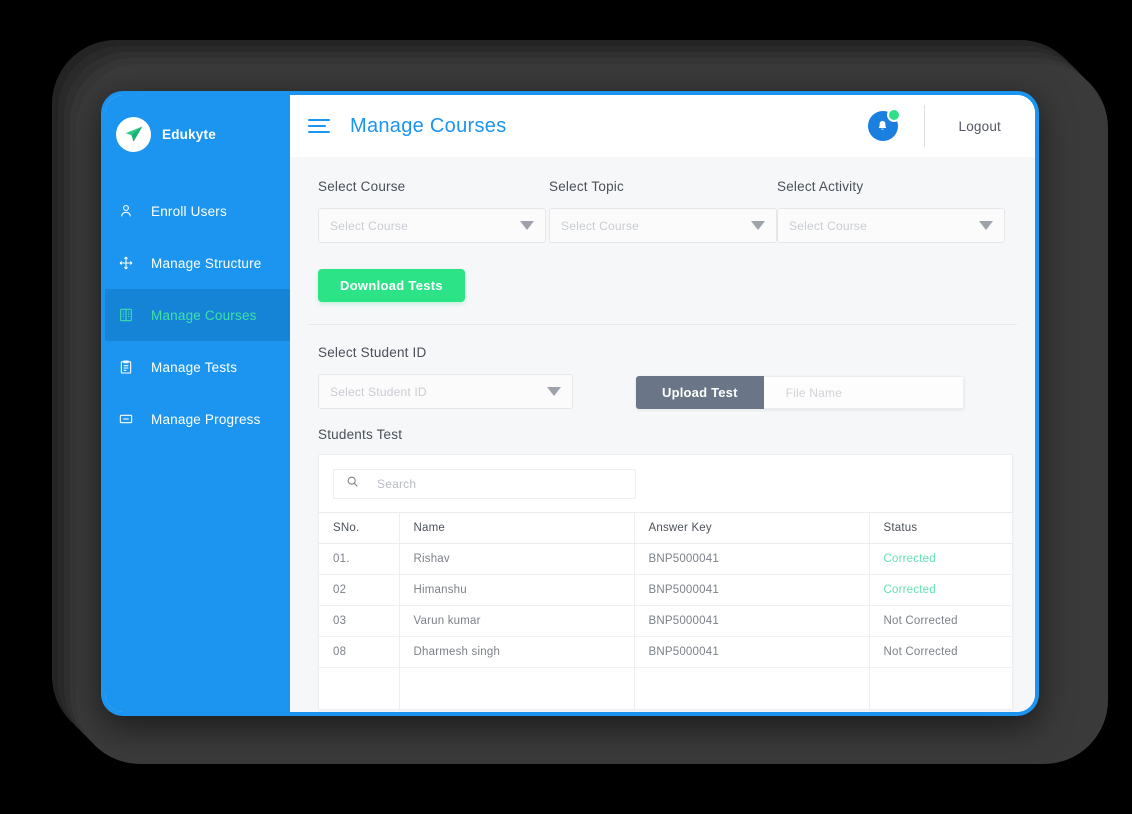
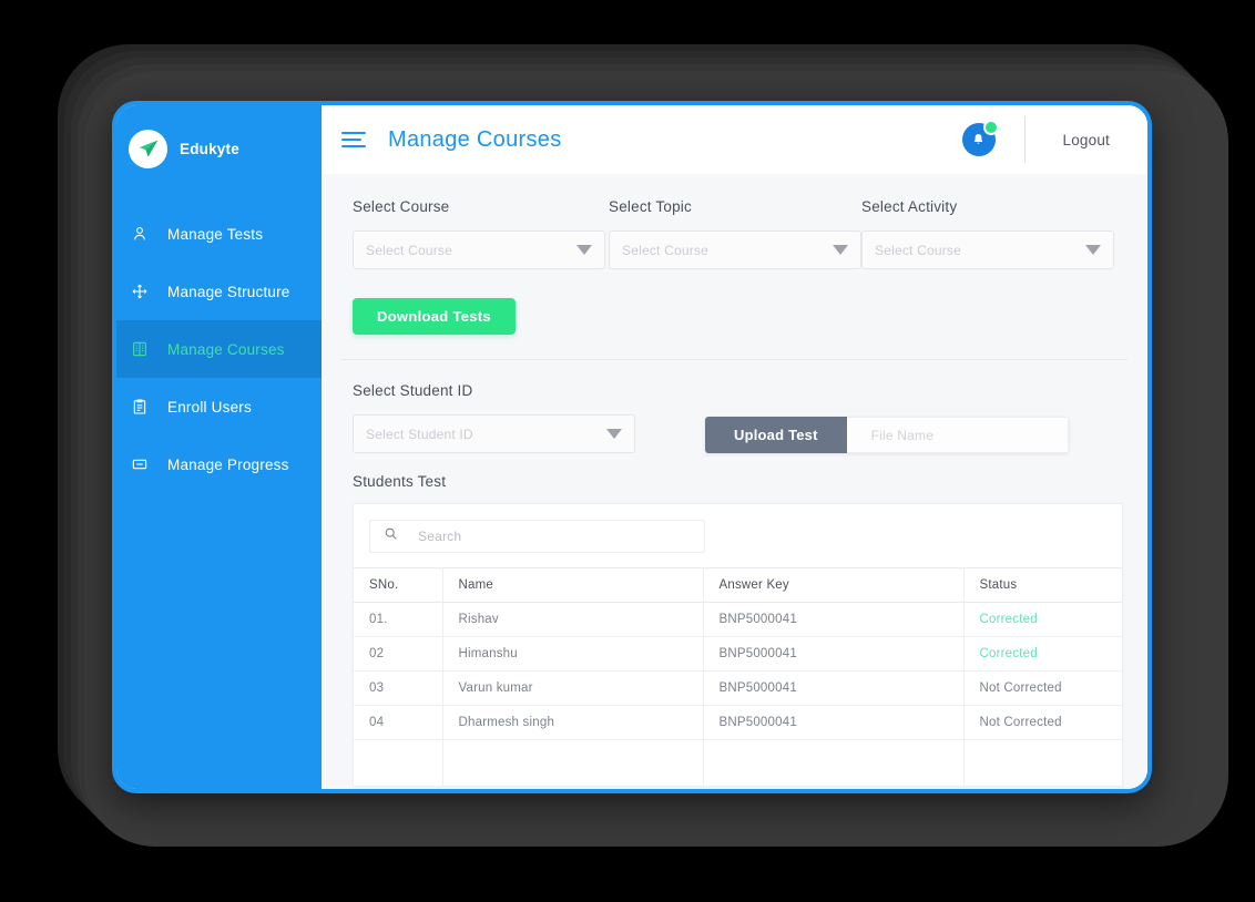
  Edukyte
- Enroll Users
+ Manage Tests
  Manage Structure
  Manage Courses
- Manage Tests
+ Enroll Users
  Manage Progress
  Manage Courses
  Logout
  Select Course
  Select Course
  Select Topic
  Select Course
  Select Activity
  Select Course
  Download Tests
  Select Student ID
  Select Student ID
  Upload Test
  File Name
  Students Test
  Search
  SNo.	Name	Answer Key	Status
  01.	Rishav	BNP5000041	Corrected
  02	Himanshu	BNP5000041	Corrected
  03	Varun kumar	BNP5000041	Not Corrected
- 08	Dharmesh singh	BNP5000041	Not Corrected
+ 04	Dharmesh singh	BNP5000041	Not Corrected
